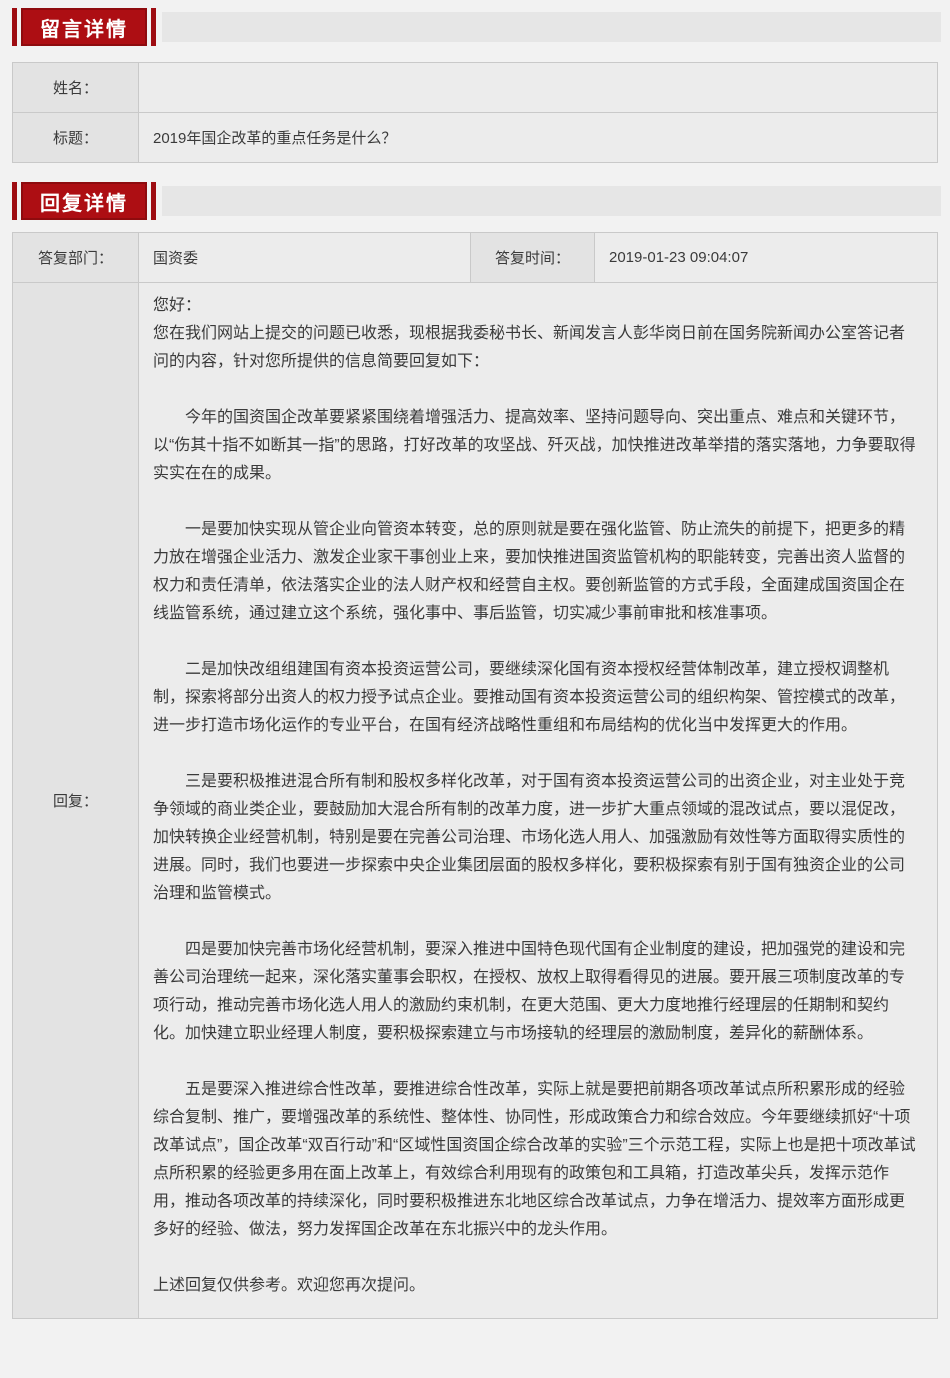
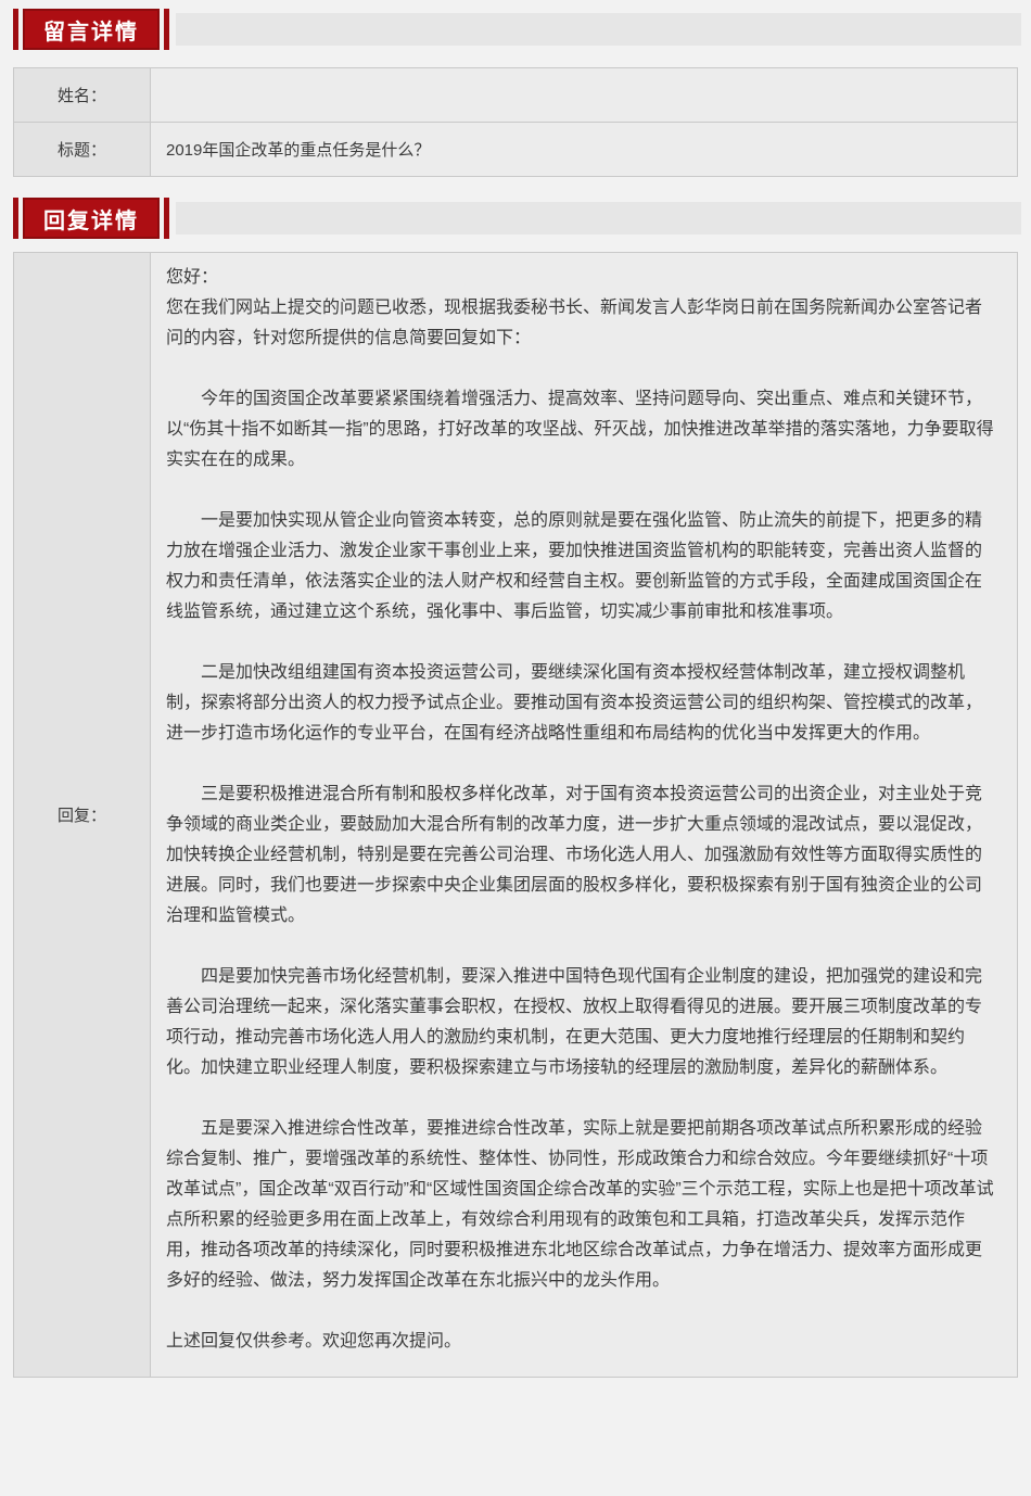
  留言详情
  姓名：
  标题：	2019年国企改革的重点任务是什么？
  回复详情
- 答复部门：	国资委	答复时间：	2019-01-23 09:04:07
  回复：	您好： 您在我们网站上提交的问题已收悉，现根据我委秘书长、新闻发言人彭华岗日前在国务院新闻办公室答记者问的内容，针对您所提供的信息简要回复如下： 今年的国资国企改革要紧紧围绕着增强活力、提高效率、坚持问题导向、突出重点、难点和关键环节，以“伤其十指不如断其一指”的思路，打好改革的攻坚战、歼灭战，加快推进改革举措的落实落地，力争要取得实实在在的成果。 一是要加快实现从管企业向管资本转变，总的原则就是要在强化监管、防止流失的前提下，把更多的精力放在增强企业活力、激发企业家干事创业上来，要加快推进国资监管机构的职能转变，完善出资人监督的权力和责任清单，依法落实企业的法人财产权和经营自主权。要创新监管的方式手段，全面建成国资国企在线监管系统，通过建立这个系统，强化事中、事后监管，切实减少事前审批和核准事项。 二是加快改组组建国有资本投资运营公司，要继续深化国有资本授权经营体制改革，建立授权调整机制，探索将部分出资人的权力授予试点企业。要推动国有资本投资运营公司的组织构架、管控模式的改革，进一步打造市场化运作的专业平台，在国有经济战略性重组和布局结构的优化当中发挥更大的作用。 三是要积极推进混合所有制和股权多样化改革，对于国有资本投资运营公司的出资企业，对主业处于竞争领域的商业类企业，要鼓励加大混合所有制的改革力度，进一步扩大重点领域的混改试点，要以混促改，加快转换企业经营机制，特别是要在完善公司治理、市场化选人用人、加强激励有效性等方面取得实质性的进展。同时，我们也要进一步探索中央企业集团层面的股权多样化，要积极探索有别于国有独资企业的公司治理和监管模式。 四是要加快完善市场化经营机制，要深入推进中国特色现代国有企业制度的建设，把加强党的建设和完善公司治理统一起来，深化落实董事会职权，在授权、放权上取得看得见的进展。要开展三项制度改革的专项行动，推动完善市场化选人用人的激励约束机制，在更大范围、更大力度地推行经理层的任期制和契约化。加快建立职业经理人制度，要积极探索建立与市场接轨的经理层的激励制度，差异化的薪酬体系。 五是要深入推进综合性改革，要推进综合性改革，实际上就是要把前期各项改革试点所积累形成的经验综合复制、推广，要增强改革的系统性、整体性、协同性，形成政策合力和综合效应。今年要继续抓好“十项改革试点”，国企改革“双百行动”和“区域性国资国企综合改革的实验”三个示范工程，实际上也是把十项改革试点所积累的经验更多用在面上改革上，有效综合利用现有的政策包和工具箱，打造改革尖兵，发挥示范作用，推动各项改革的持续深化，同时要积极推进东北地区综合改革试点，力争在增活力、提效率方面形成更多好的经验、做法，努力发挥国企改革在东北振兴中的龙头作用。 上述回复仅供参考。欢迎您再次提问。
